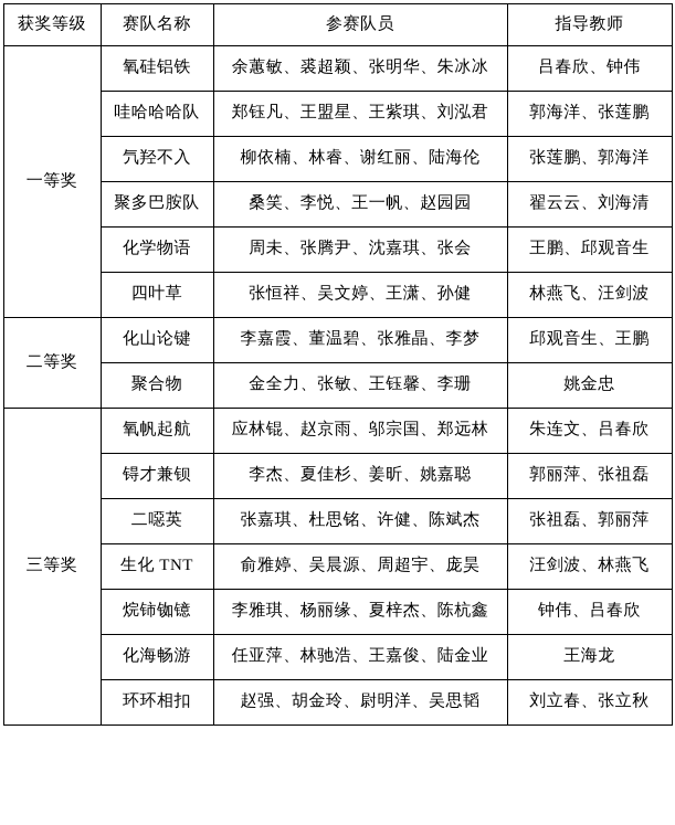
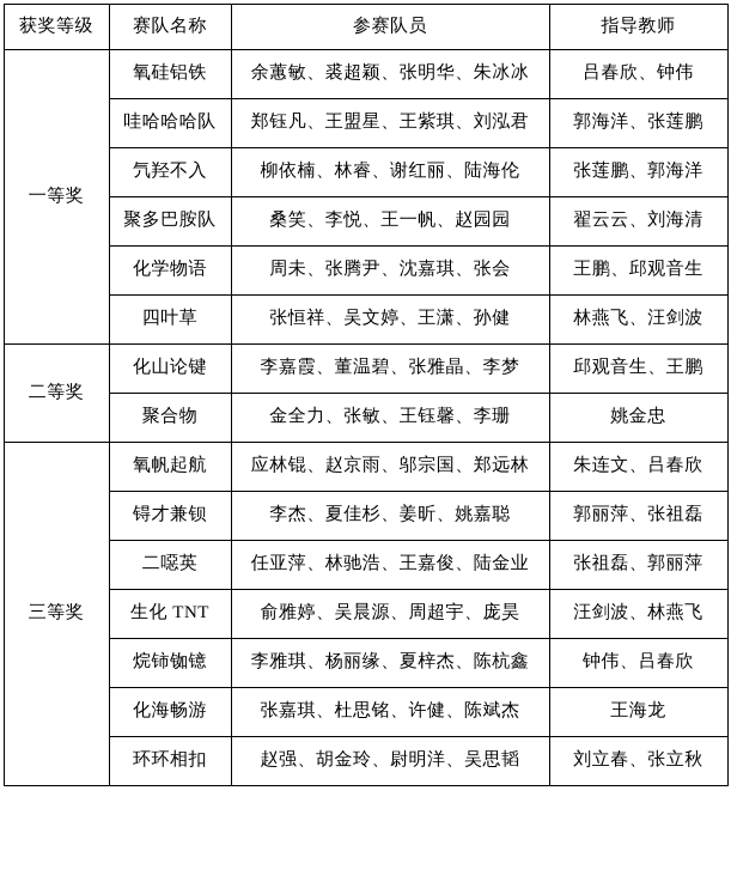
  获奖等级	赛队名称	参赛队员	指导教师
  一等奖	氧硅铝铁	余蕙敏、裘超颖、张明华、朱冰冰	吕春欣、钟伟
  哇哈哈哈队	郑钰凡、王盟星、王紫琪、刘泓君	郭海洋、张莲鹏
  氕羟不入	柳依楠、林睿、谢红丽、陆海伦	张莲鹏、郭海洋
  聚多巴胺队	桑笑、李悦、王一帆、赵园园	翟云云、刘海清
  化学物语	周未、张腾尹、沈嘉琪、张会	王鹏、邱观音生
  四叶草	张恒祥、吴文婷、王潇、孙健	林燕飞、汪剑波
  二等奖	化山论键	李嘉霞、董温碧、张雅晶、李梦	邱观音生、王鹏
  聚合物	金全力、张敏、王钰馨、李珊	姚金忠
  三等奖	氧帆起航	应林锟、赵京雨、邬宗国、郑远林	朱连文、吕春欣
  锝才兼钡	李杰、夏佳杉、姜昕、姚嘉聪	郭丽萍、张祖磊
- 二噁英	张嘉琪、杜思铭、许健、陈斌杰	张祖磊、郭丽萍
+ 二噁英	任亚萍、林驰浩、王嘉俊、陆金业	张祖磊、郭丽萍
  生化 TNT	俞雅婷、吴晨源、周超宇、庞昊	汪剑波、林燕飞
  烷铈铷镱	李雅琪、杨丽缘、夏梓杰、陈杭鑫	钟伟、吕春欣
- 化海畅游	任亚萍、林驰浩、王嘉俊、陆金业	王海龙
+ 化海畅游	张嘉琪、杜思铭、许健、陈斌杰	王海龙
  环环相扣	赵强、胡金玲、尉明洋、吴思韬	刘立春、张立秋
